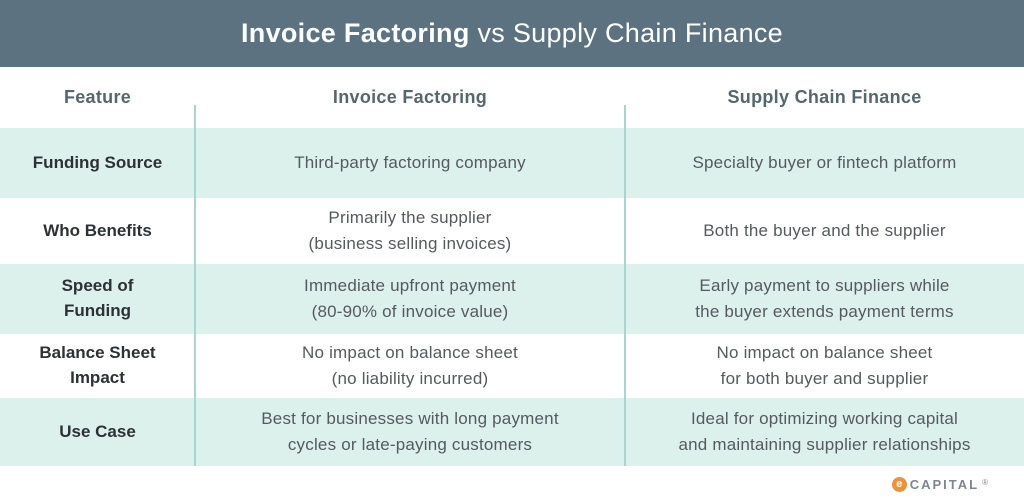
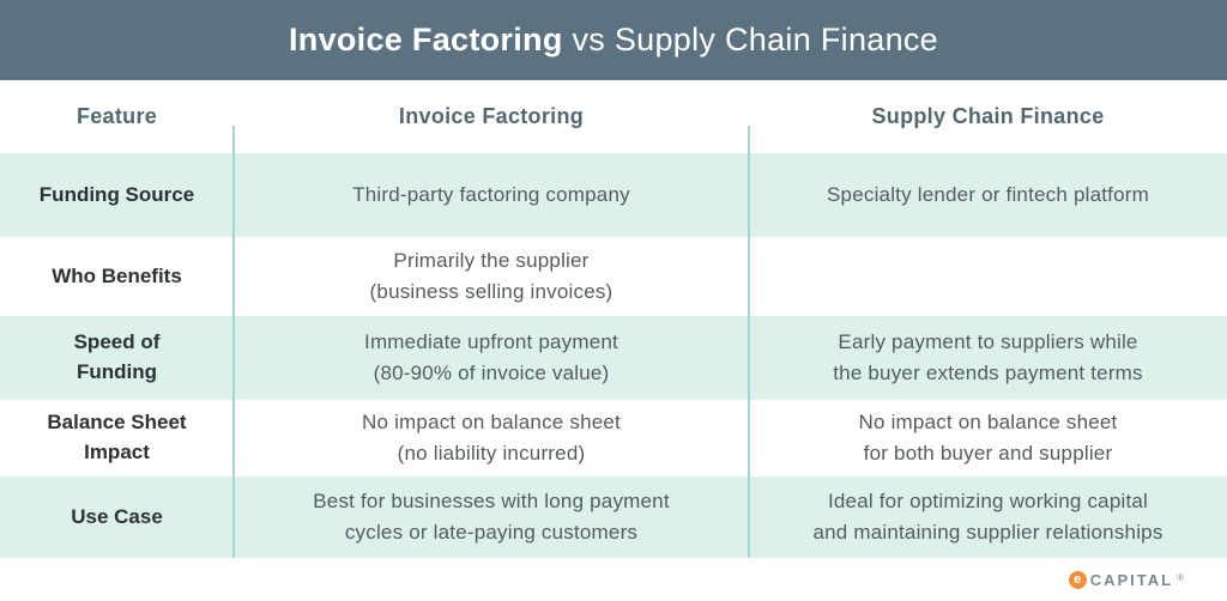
  Invoice Factoring vs Supply Chain Finance
  Feature
  Invoice Factoring
  Supply Chain Finance
  Funding Source
  Third-party factoring company
- Specialty buyer or fintech platform
+ Specialty lender or fintech platform
  Who Benefits
  Primarily the supplier
  (business selling invoices)
- Both the buyer and the supplier
  Speed of
  Funding
  Immediate upfront payment
  (80-90% of invoice value)
  Early payment to suppliers while
  the buyer extends payment terms
  Balance Sheet
  Impact
  No impact on balance sheet
  (no liability incurred)
  No impact on balance sheet
  for both buyer and supplier
  Use Case
  Best for businesses with long payment
  cycles or late-paying customers
  Ideal for optimizing working capital
  and maintaining supplier relationships
  e
  CAPITAL
  ®
